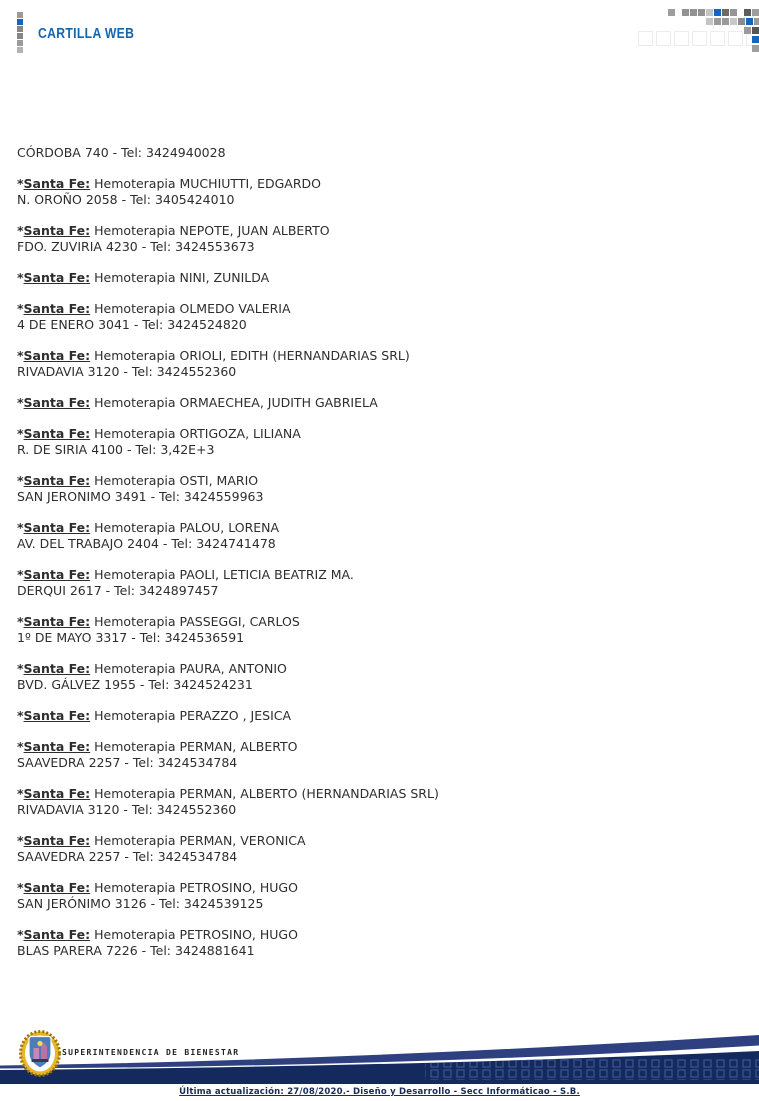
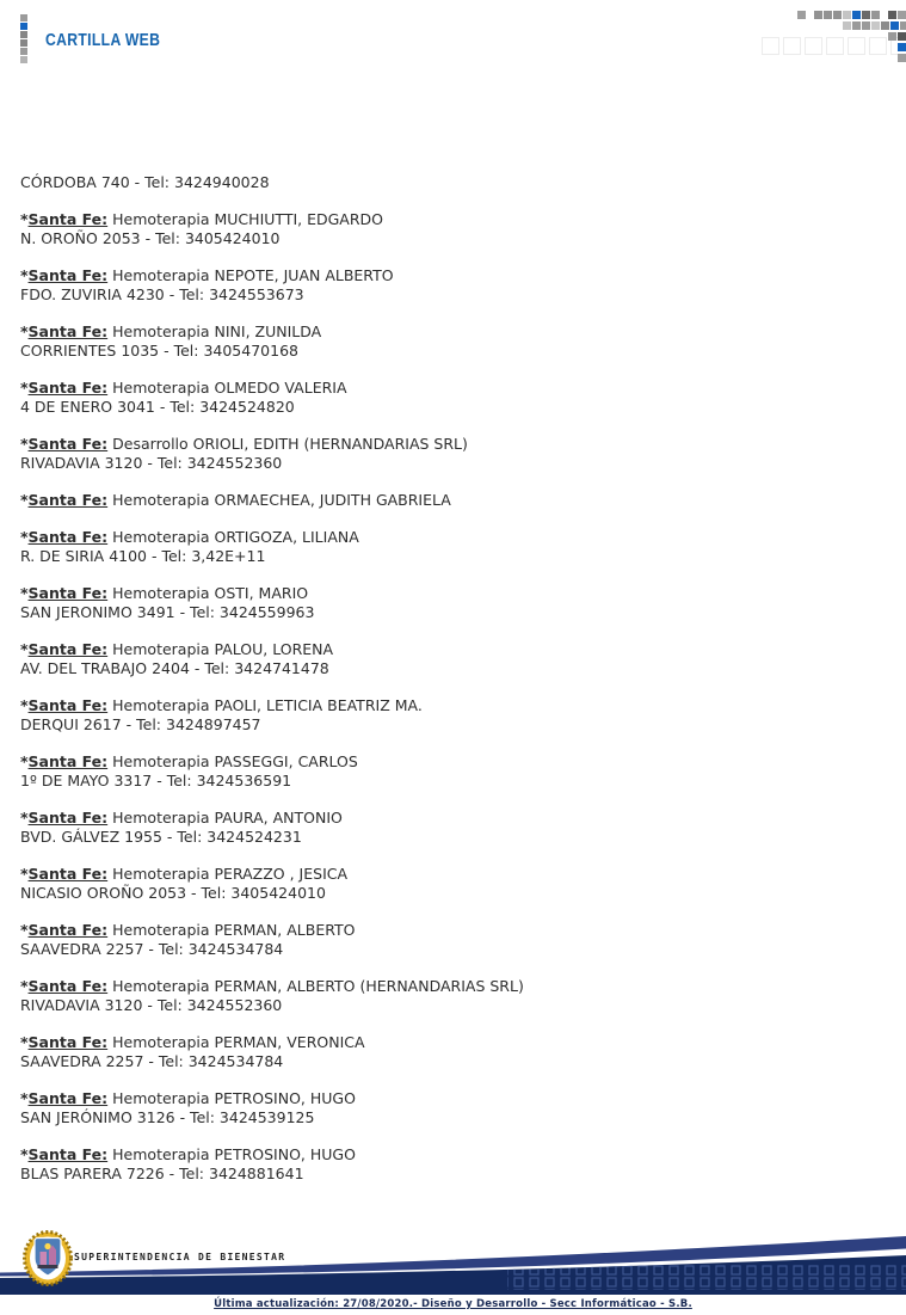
  CARTILLA WEB
  CÓRDOBA 740 - Tel: 3424940028
  *Santa Fe: Hemoterapia MUCHIUTTI, EDGARDO
- N. OROÑO 2058 - Tel: 3405424010
+ N. OROÑO 2053 - Tel: 3405424010
  *Santa Fe: Hemoterapia NEPOTE, JUAN ALBERTO
  FDO. ZUVIRIA 4230 - Tel: 3424553673
  *Santa Fe: Hemoterapia NINI, ZUNILDA
+ CORRIENTES 1035 - Tel: 3405470168
  *Santa Fe: Hemoterapia OLMEDO VALERIA
  4 DE ENERO 3041 - Tel: 3424524820
- *Santa Fe: Hemoterapia ORIOLI, EDITH (HERNANDARIAS SRL)
+ *Santa Fe: Desarrollo ORIOLI, EDITH (HERNANDARIAS SRL)
  RIVADAVIA 3120 - Tel: 3424552360
  *Santa Fe: Hemoterapia ORMAECHEA, JUDITH GABRIELA
  *Santa Fe: Hemoterapia ORTIGOZA, LILIANA
- R. DE SIRIA 4100 - Tel: 3,42E+3
+ R. DE SIRIA 4100 - Tel: 3,42E+11
  *Santa Fe: Hemoterapia OSTI, MARIO
  SAN JERONIMO 3491 - Tel: 3424559963
  *Santa Fe: Hemoterapia PALOU, LORENA
  AV. DEL TRABAJO 2404 - Tel: 3424741478
  *Santa Fe: Hemoterapia PAOLI, LETICIA BEATRIZ MA.
  DERQUI 2617 - Tel: 3424897457
  *Santa Fe: Hemoterapia PASSEGGI, CARLOS
  1º DE MAYO 3317 - Tel: 3424536591
  *Santa Fe: Hemoterapia PAURA, ANTONIO
  BVD. GÁLVEZ 1955 - Tel: 3424524231
  *Santa Fe: Hemoterapia PERAZZO , JESICA
+ NICASIO OROÑO 2053 - Tel: 3405424010
  *Santa Fe: Hemoterapia PERMAN, ALBERTO
  SAAVEDRA 2257 - Tel: 3424534784
  *Santa Fe: Hemoterapia PERMAN, ALBERTO (HERNANDARIAS SRL)
  RIVADAVIA 3120 - Tel: 3424552360
  *Santa Fe: Hemoterapia PERMAN, VERONICA
  SAAVEDRA 2257 - Tel: 3424534784
  *Santa Fe: Hemoterapia PETROSINO, HUGO
  SAN JERÓNIMO 3126 - Tel: 3424539125
  *Santa Fe: Hemoterapia PETROSINO, HUGO
  BLAS PARERA 7226 - Tel: 3424881641
  SUPERINTENDENCIA DE BIENESTAR
  Última actualización: 27/08/2020.- Diseño y Desarrollo - Secc Informáticao - S.B.
